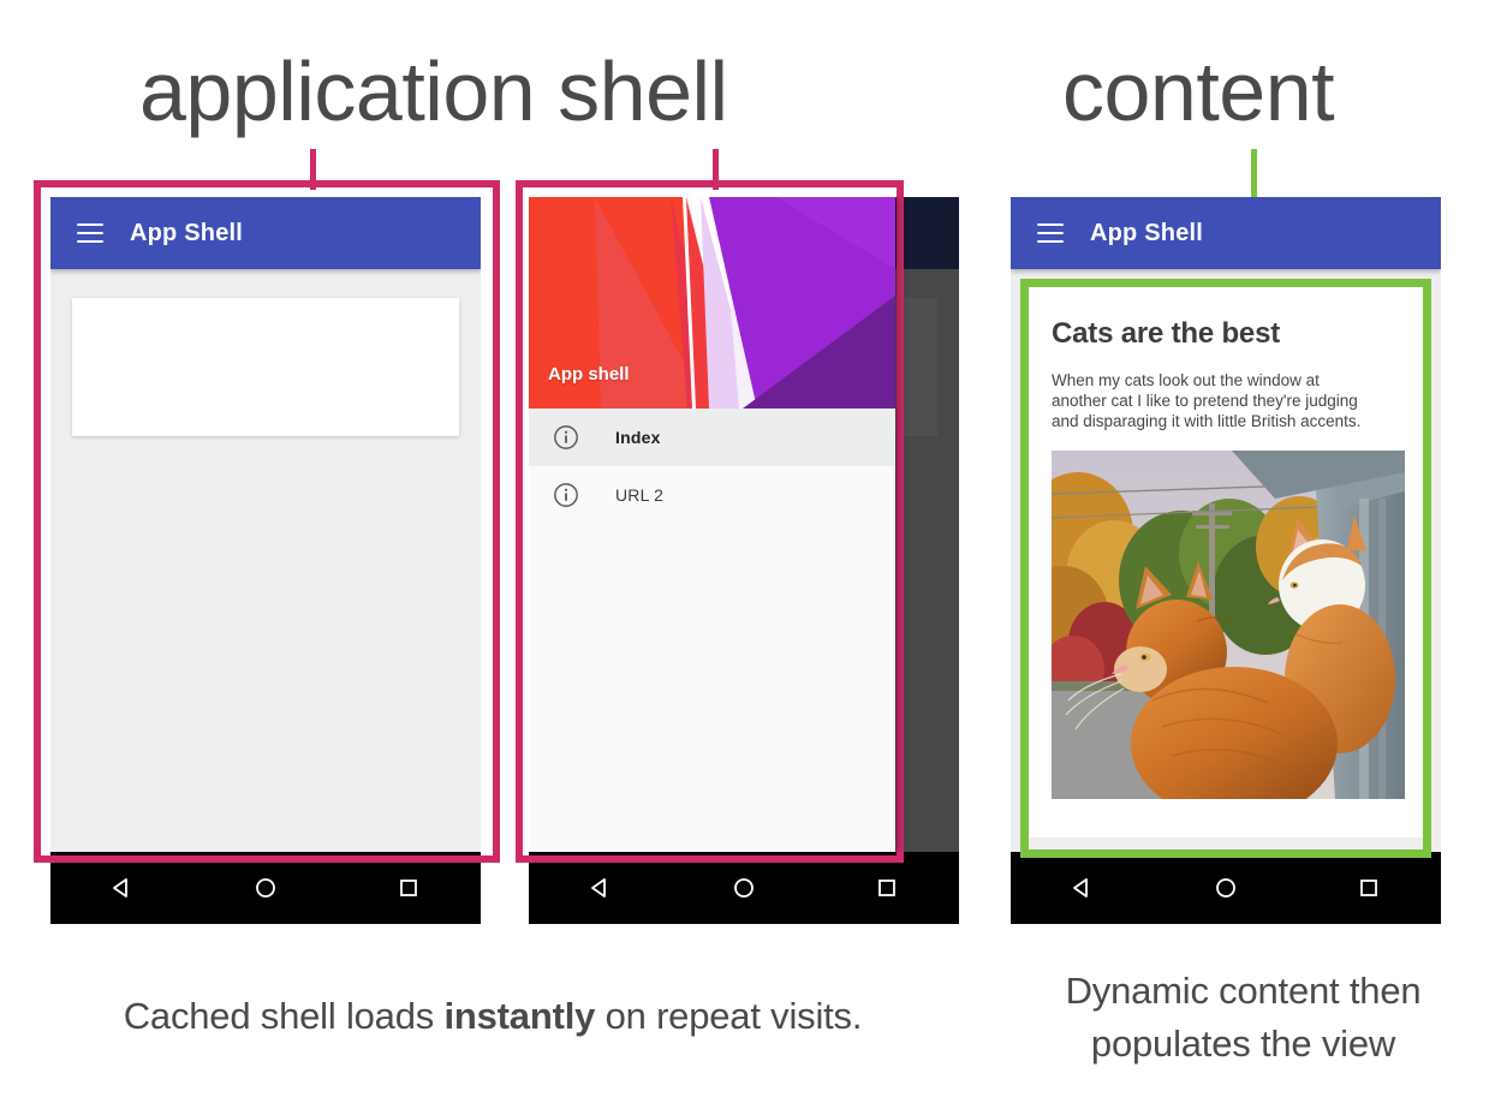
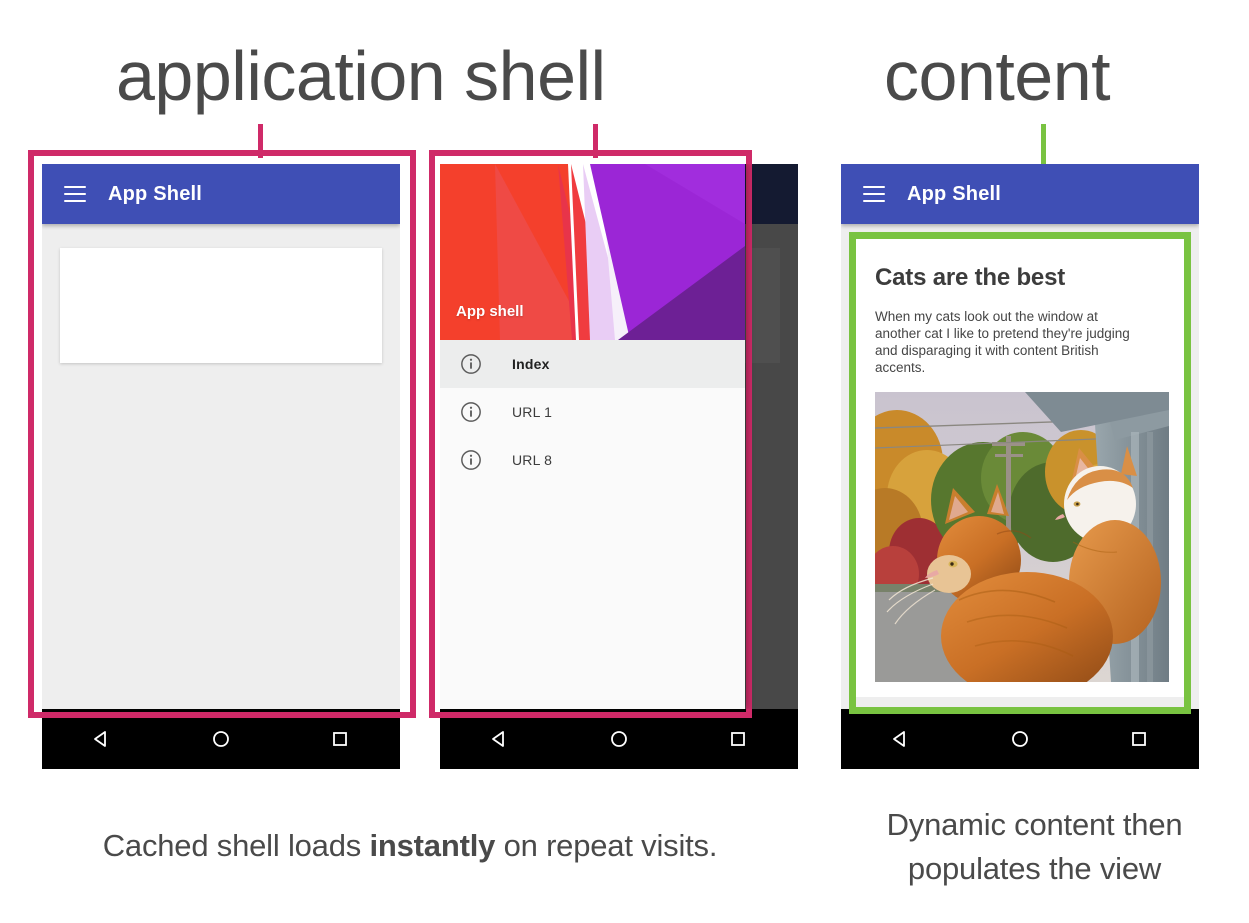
  application shell
  content
  App Shell
  App shell
  Index
+ URL 1
- URL 2
+ URL 8
  App Shell
  Cats are the best
- When my cats look out the window at another cat I like to pretend they're judging and disparaging it with little British accents.
+ When my cats look out the window at another cat I like to pretend they're judging and disparaging it with content British accents.
  Cached shell loads instantly on repeat visits.
  Dynamic content then
  populates the view
